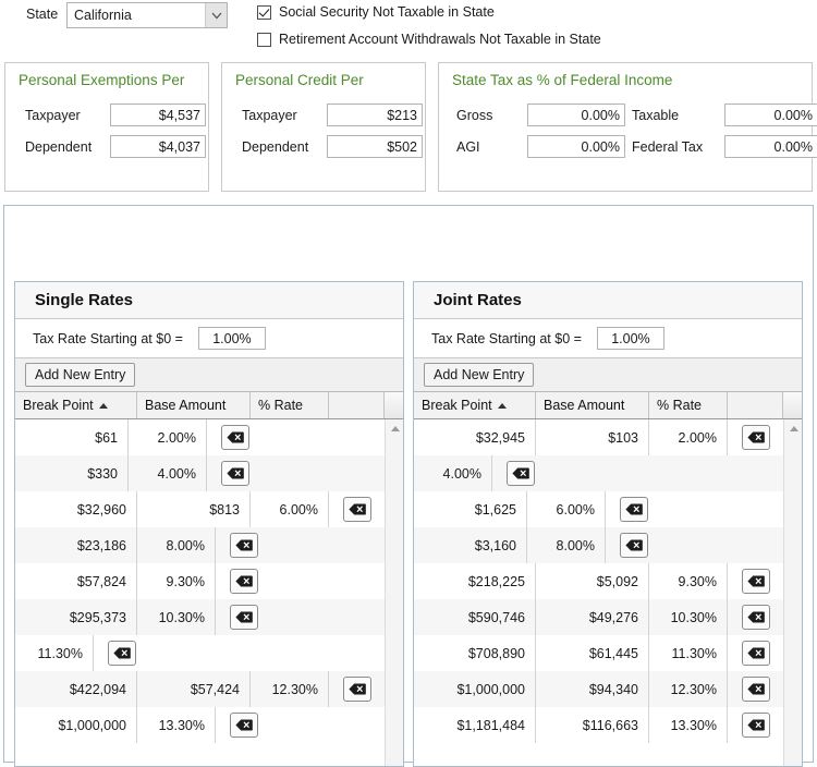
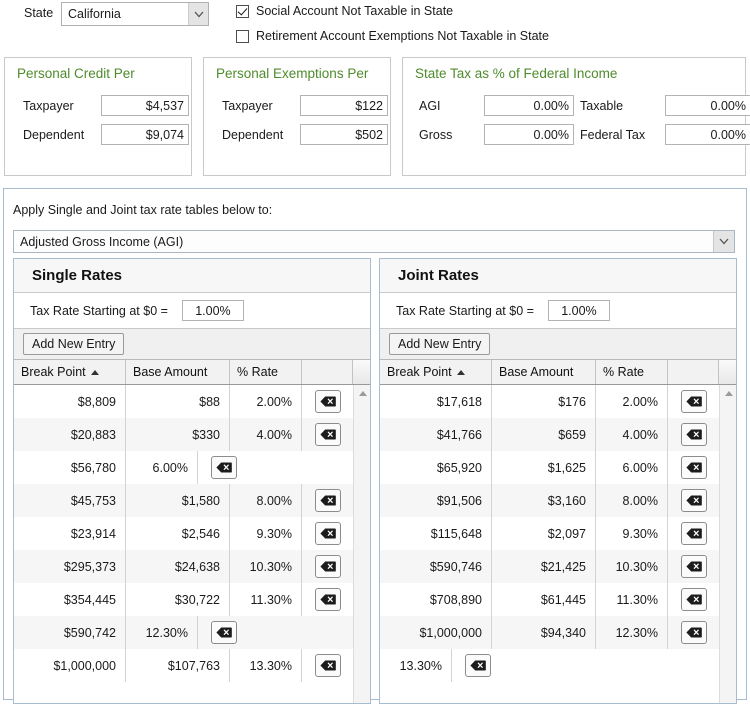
  State
  California
- Social Security Not Taxable in State
+ Social Account Not Taxable in State
- Retirement Account Withdrawals Not Taxable in State
+ Retirement Account Exemptions Not Taxable in State
- Personal Exemptions Per
+ Personal Credit Per
  Taxpayer
  $4,537
  Dependent
- $4,037
+ $9,074
- Personal Credit Per
+ Personal Exemptions Per
  Taxpayer
- $213
+ $122
  Dependent
  $502
  State Tax as % of Federal Income
- Gross
+ AGI
  0.00%
  Taxable
  0.00%
- AGI
+ Gross
  0.00%
  Federal Tax
  0.00%
+ Apply Single and Joint tax rate tables below to:
+ Adjusted Gross Income (AGI)
  Single Rates
  Tax Rate Starting at $0 =
  1.00%
  Add New Entry
  Break Point
  Base Amount
  % Rate
+ $8,809
- $61
+ $88
  2.00%
+ $20,883
  $330
  4.00%
- $32,960
+ $56,780
- $813
  6.00%
- $23,186
+ $45,753
+ $1,580
  8.00%
- $57,824
+ $23,914
+ $2,546
  9.30%
  $295,373
+ $24,638
  10.30%
+ $354,445
+ $30,722
  11.30%
- $422,094
+ $590,742
- $57,424
  12.30%
  $1,000,000
+ $107,763
  13.30%
  Joint Rates
  Tax Rate Starting at $0 =
  1.00%
  Add New Entry
  Break Point
  Base Amount
  % Rate
- $32,945
+ $17,618
- $103
+ $176
  2.00%
+ $41,766
+ $659
  4.00%
+ $65,920
  $1,625
  6.00%
+ $91,506
  $3,160
  8.00%
- $218,225
+ $115,648
- $5,092
+ $2,097
  9.30%
  $590,746
- $49,276
+ $21,425
  10.30%
  $708,890
  $61,445
  11.30%
  $1,000,000
  $94,340
  12.30%
- $1,181,484
- $116,663
  13.30%
